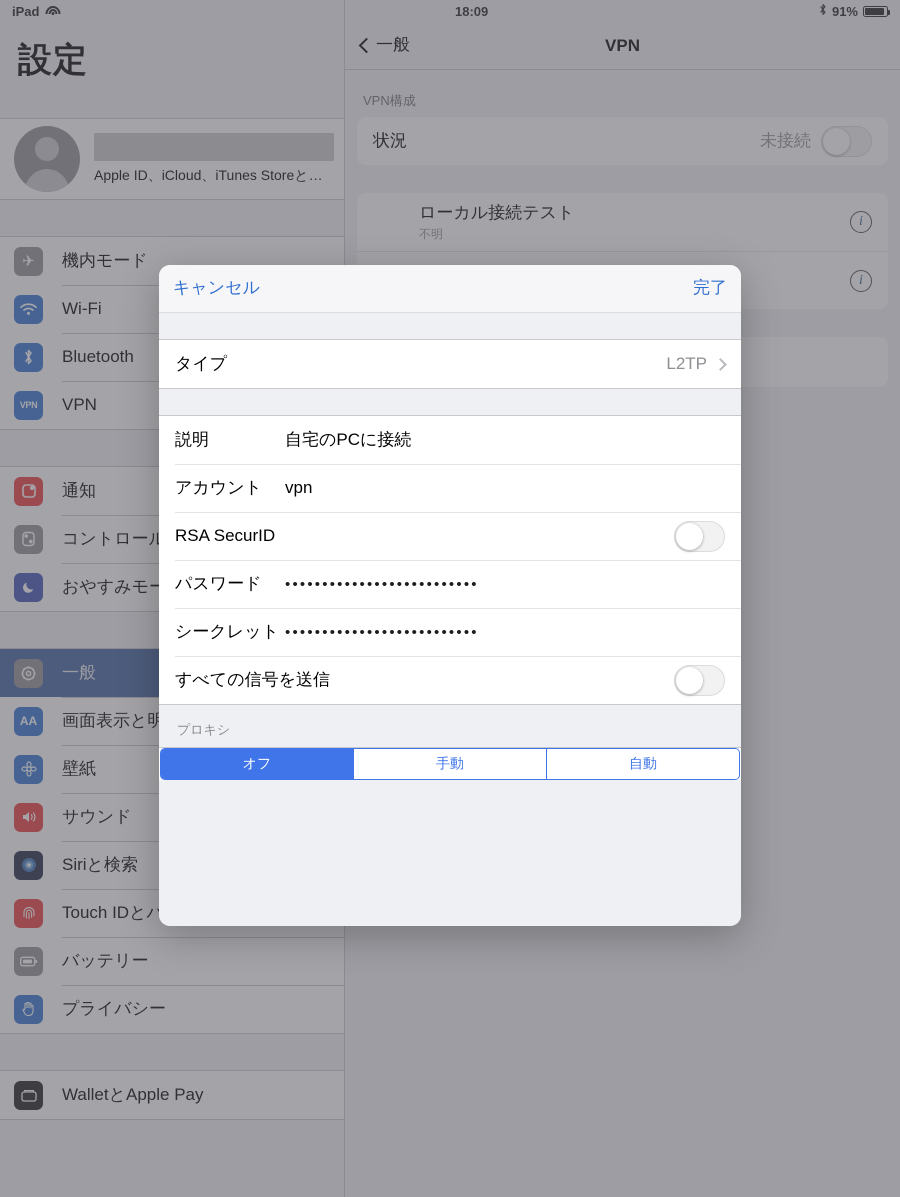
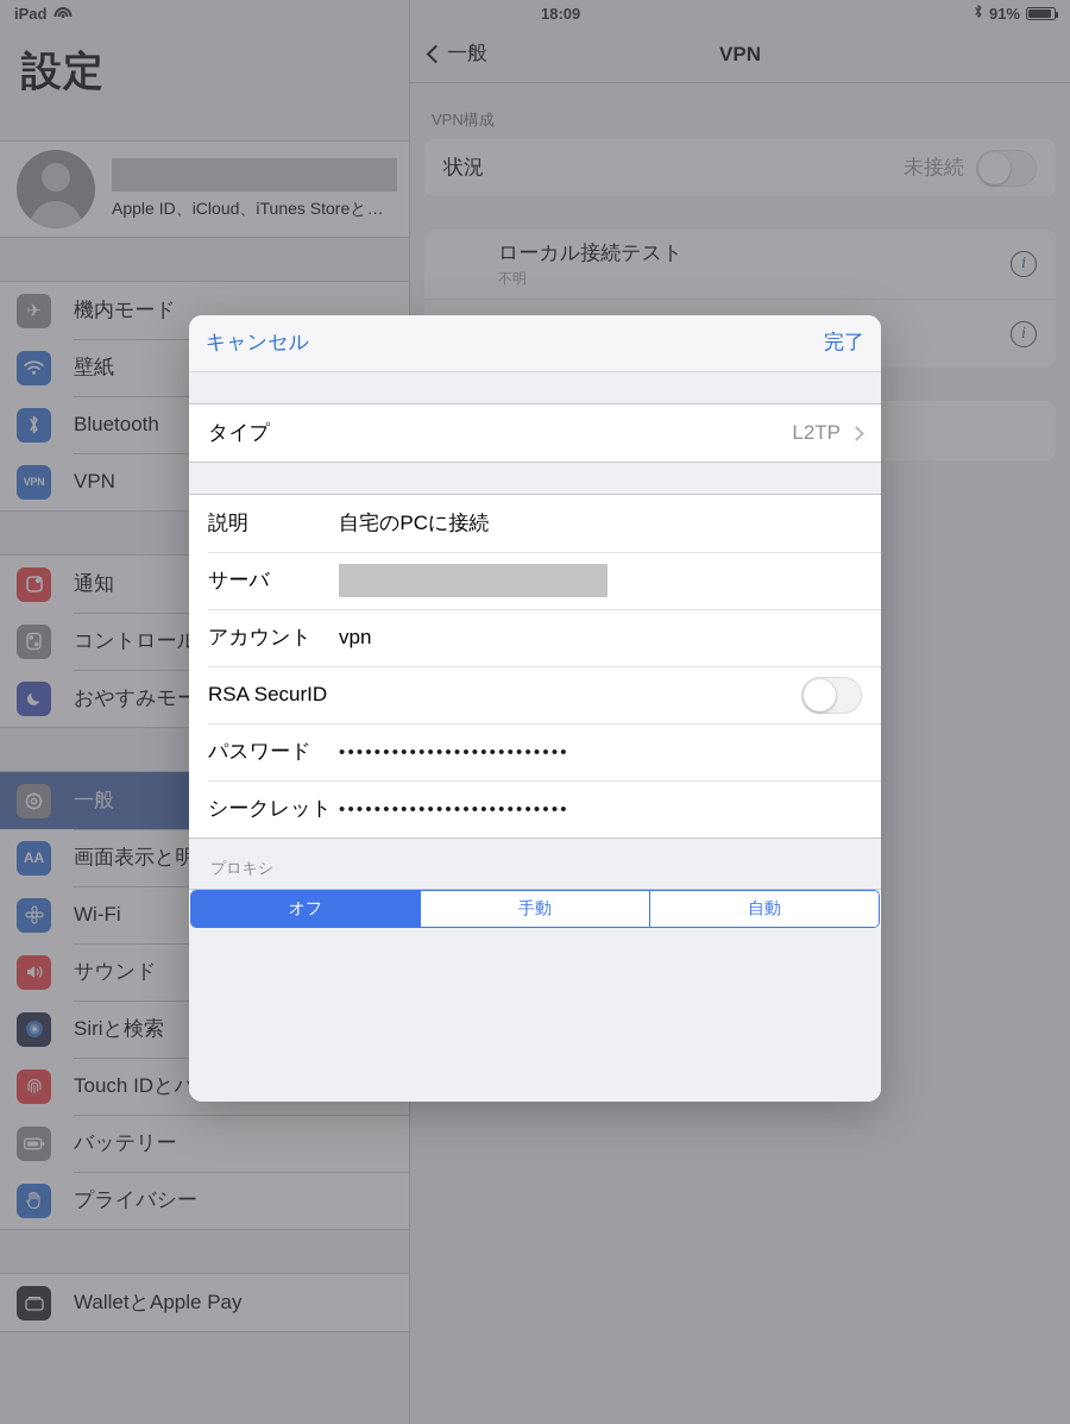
  iPad
  設定
  Apple ID、iCloud、iTunes Storeと…
  ✈
  機内モード
- Wi-Fi
+ 壁紙
  Bluetooth
  VPN
  VPN
  通知
  おやすみモー
  一般
  AA
  画面表示と明
- 壁紙
+ Wi-Fi
  サウンド
  Siriと検索
  バッテリー
  プライバシー
  WalletとApple Pay
  18:09
  91%
  一般
  VPN
  VPN構成
  状況
  未接続
  ローカル接続テスト
  不明
  i
  i
  キャンセル
  完了
  タイプ
  L2TP
  説明
  自宅のPCに接続
+ サーバ
  アカウント
  vpn
  RSA SecurID
  パスワード
  ••••••••••••••••••••••••••
  シークレット
  ••••••••••••••••••••••••••
- すべての信号を送信
  プロキシ
  オフ
  手動
  自動
